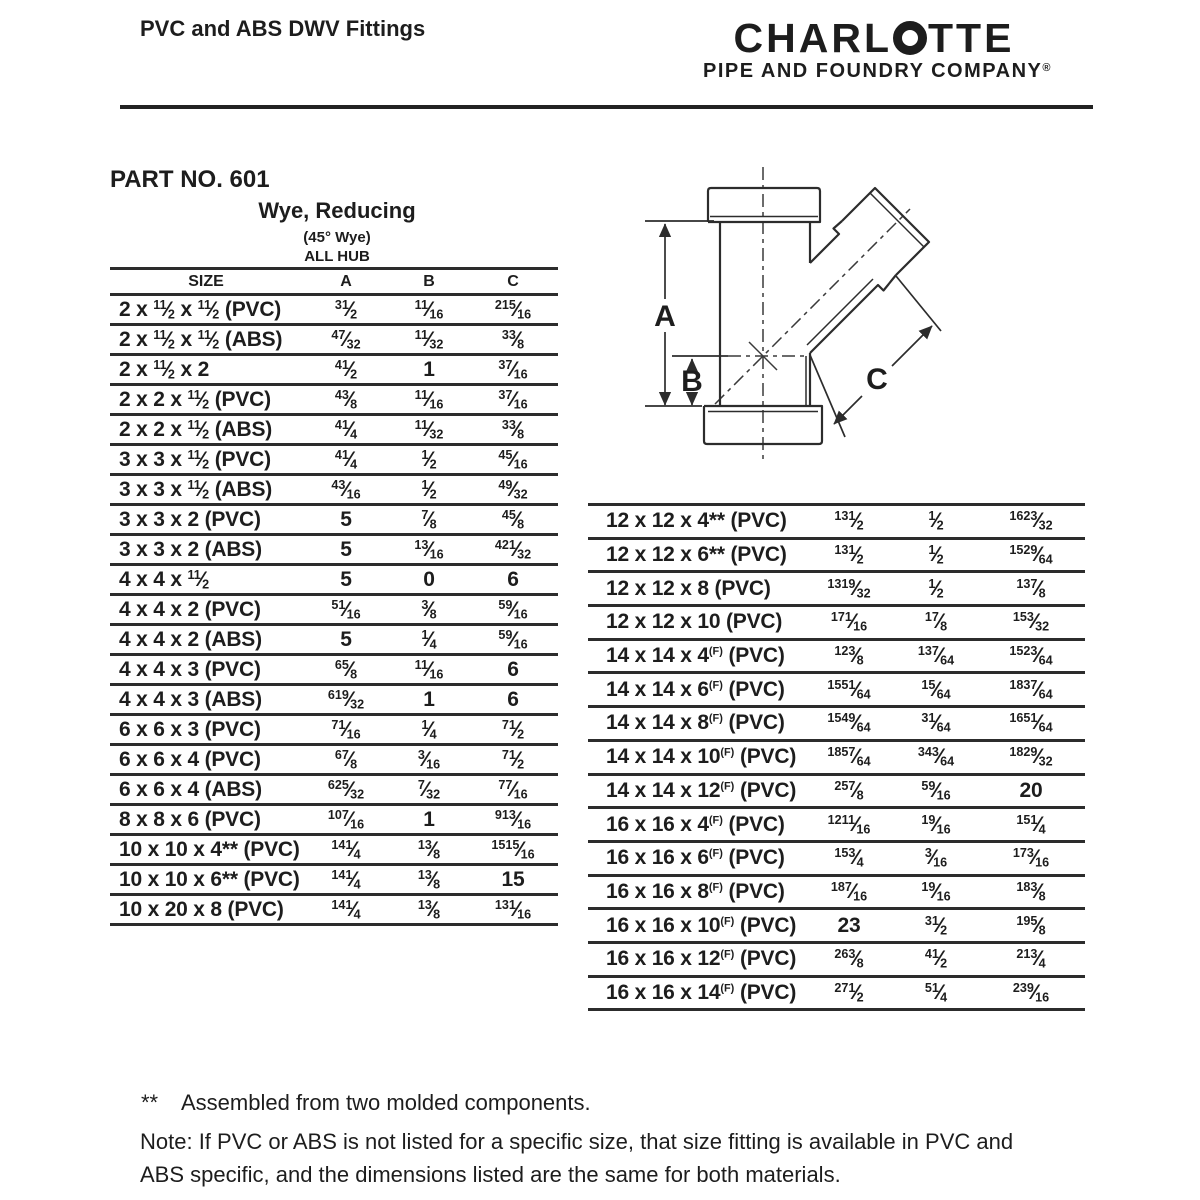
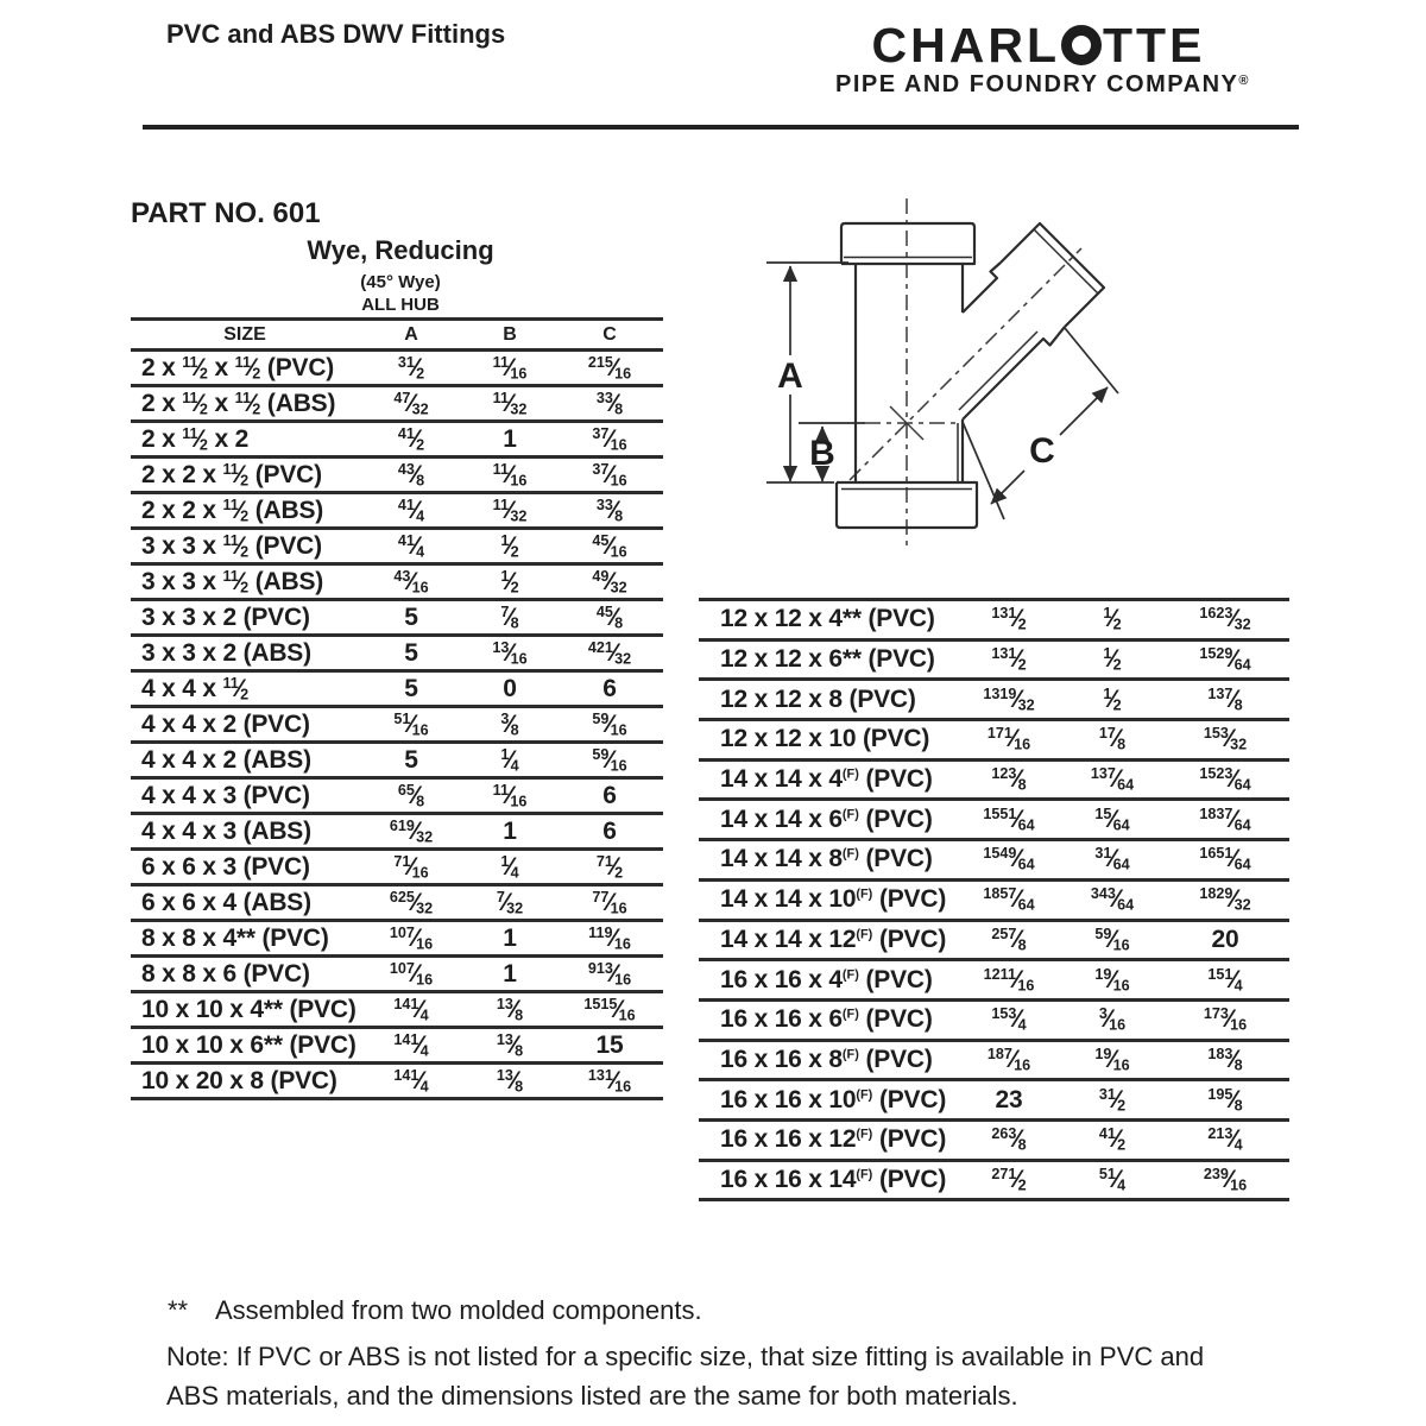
  PVC and ABS DWV Fittings
  CHARL TTE
  PIPE AND FOUNDRY COMPANY®
  PART NO. 601
  Wye, Reducing
  (45° Wye)
  ALL HUB
  SIZE	A	B	C
  2 x 11⁄2 x 11⁄2 (PVC)	31⁄2	11⁄16	215⁄16
  2 x 11⁄2 x 11⁄2 (ABS)	47⁄32	11⁄32	33⁄8
  2 x 11⁄2 x 2	41⁄2	1	37⁄16
  2 x 2 x 11⁄2 (PVC)	43⁄8	11⁄16	37⁄16
  2 x 2 x 11⁄2 (ABS)	41⁄4	11⁄32	33⁄8
  3 x 3 x 11⁄2 (PVC)	41⁄4	1⁄2	45⁄16
  3 x 3 x 11⁄2 (ABS)	43⁄16	1⁄2	49⁄32
  3 x 3 x 2 (PVC)	5	7⁄8	45⁄8
  3 x 3 x 2 (ABS)	5	13⁄16	421⁄32
  4 x 4 x 11⁄2	5	0	6
  4 x 4 x 2 (PVC)	51⁄16	3⁄8	59⁄16
  4 x 4 x 2 (ABS)	5	1⁄4	59⁄16
  4 x 4 x 3 (PVC)	65⁄8	11⁄16	6
  4 x 4 x 3 (ABS)	619⁄32	1	6
  6 x 6 x 3 (PVC)	71⁄16	1⁄4	71⁄2
- 6 x 6 x 4 (PVC)	67⁄8	3⁄16	71⁄2
  6 x 6 x 4 (ABS)	625⁄32	7⁄32	77⁄16
+ 8 x 8 x 4** (PVC)	107⁄16	1	119⁄16
  8 x 8 x 6 (PVC)	107⁄16	1	913⁄16
  10 x 10 x 4** (PVC)	141⁄4	13⁄8	1515⁄16
  10 x 10 x 6** (PVC)	141⁄4	13⁄8	15
  10 x 20 x 8 (PVC)	141⁄4	13⁄8	131⁄16
  12 x 12 x 4** (PVC)	131⁄2	1⁄2	1623⁄32
  12 x 12 x 6** (PVC)	131⁄2	1⁄2	1529⁄64
  12 x 12 x 8 (PVC)	1319⁄32	1⁄2	137⁄8
  12 x 12 x 10 (PVC)	171⁄16	17⁄8	153⁄32
  14 x 14 x 4(F) (PVC)	123⁄8	137⁄64	1523⁄64
  14 x 14 x 6(F) (PVC)	1551⁄64	15⁄64	1837⁄64
  14 x 14 x 8(F) (PVC)	1549⁄64	31⁄64	1651⁄64
  14 x 14 x 10(F) (PVC)	1857⁄64	343⁄64	1829⁄32
  14 x 14 x 12(F) (PVC)	257⁄8	59⁄16	20
  16 x 16 x 4(F) (PVC)	1211⁄16	19⁄16	151⁄4
  16 x 16 x 6(F) (PVC)	153⁄4	3⁄16	173⁄16
  16 x 16 x 8(F) (PVC)	187⁄16	19⁄16	183⁄8
  16 x 16 x 10(F) (PVC)	23	31⁄2	195⁄8
  16 x 16 x 12(F) (PVC)	263⁄8	41⁄2	213⁄4
  16 x 16 x 14(F) (PVC)	271⁄2	51⁄4	239⁄16
  A
  B
  C
  **
  Assembled from two molded components.
  Note: If PVC or ABS is not listed for a specific size, that size fitting is available in PVC and
- ABS specific, and the dimensions listed are the same for both materials.
+ ABS materials, and the dimensions listed are the same for both materials.
